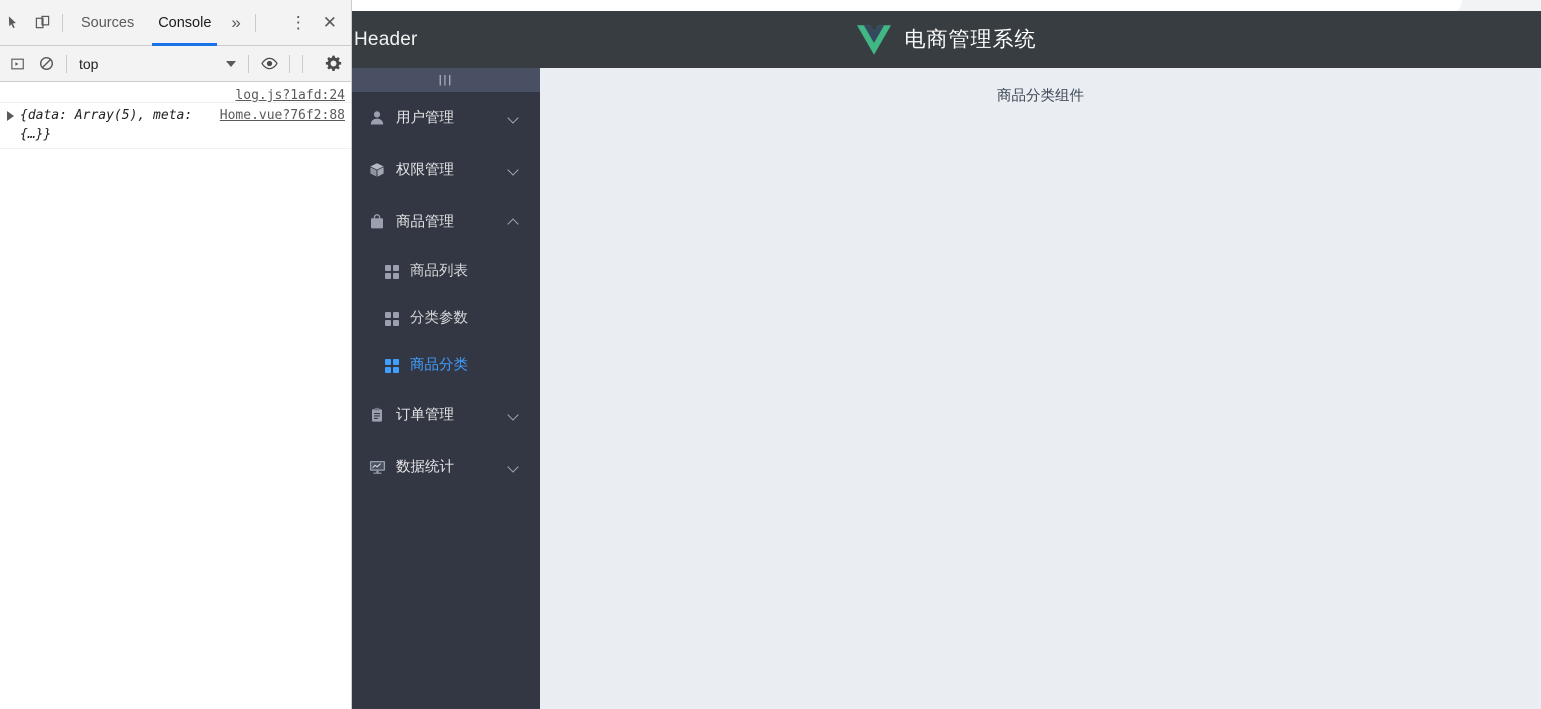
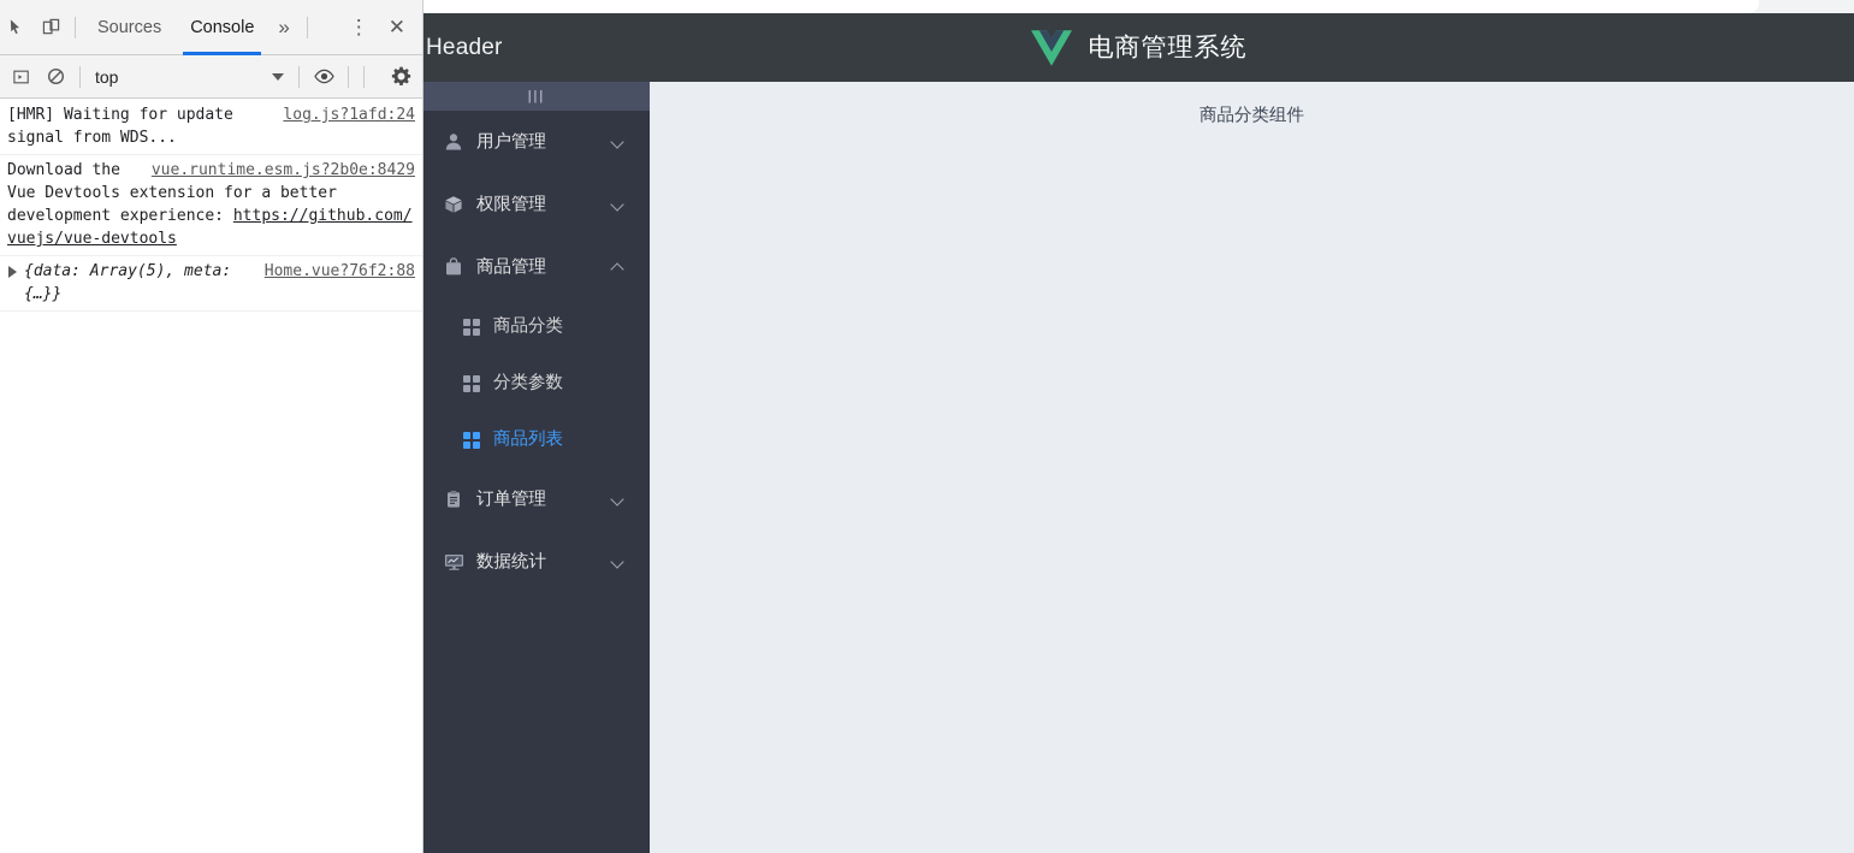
  Header
  电商管理系统
  |||
  用户管理
  权限管理
  商品管理
- 商品列表
+ 商品分类
  分类参数
- 商品分类
+ 商品列表
  订单管理
  数据统计
  商品分类组件
  Sources
  Console
  »
  ⋮
  ✕
  top
  log.js?1afd:24
+ [HMR] Waiting for update signal from WDS...
+ vue.runtime.esm.js?2b0e:8429
+ Download the Vue Devtools extension for a better development experience: https://github.com/vuejs/vue-devtools
  Home.vue?76f2:88
  {data: Array(5), meta: {…}}
